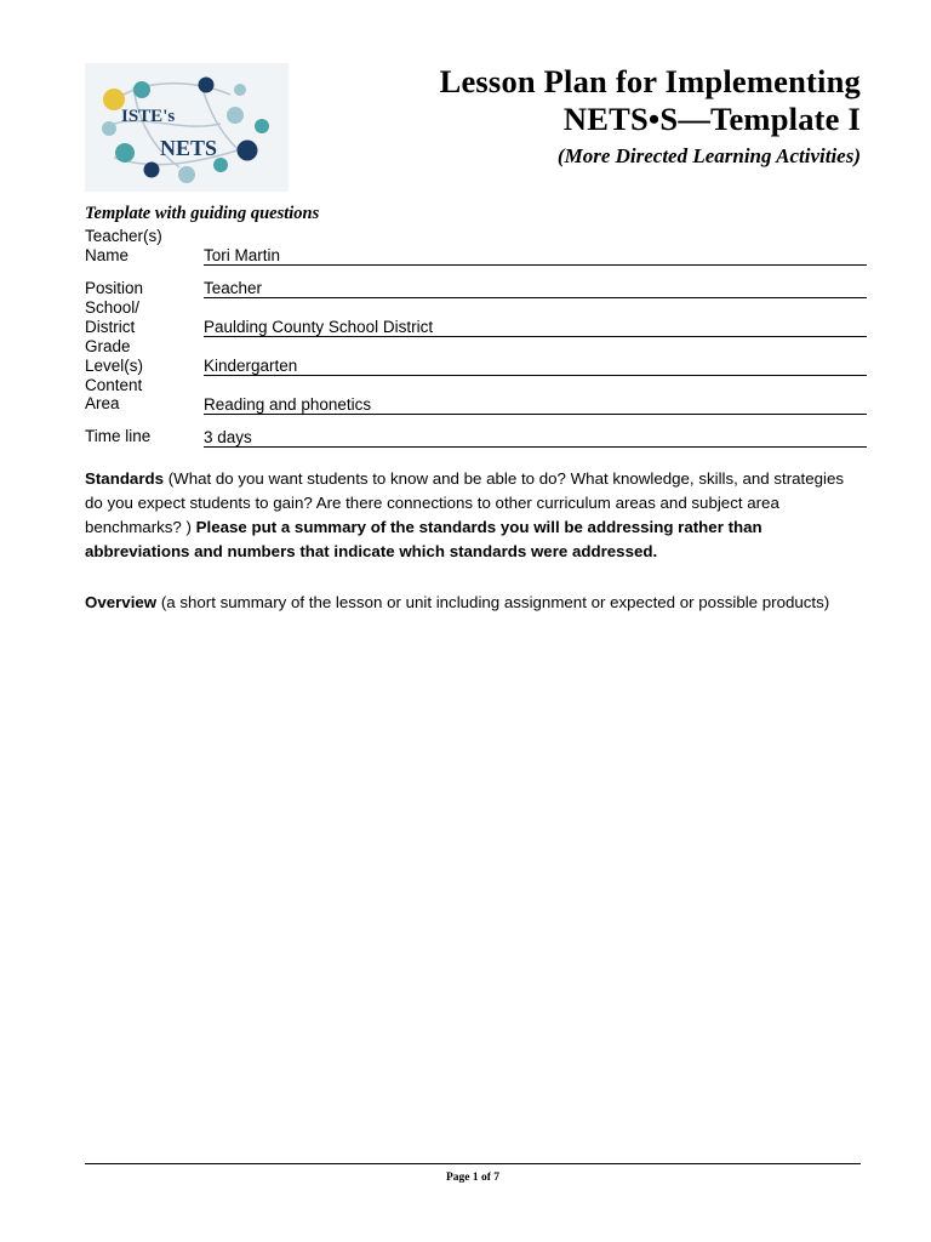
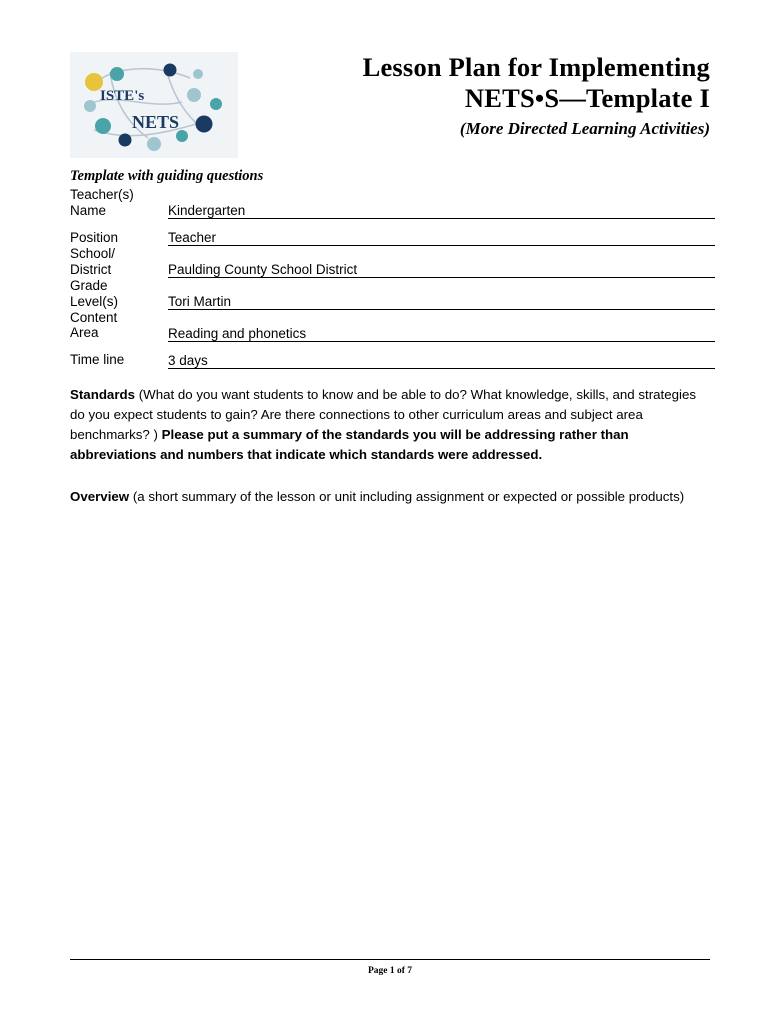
  ISTE's
  NETS
  Lesson Plan for Implementing
  NETS•S—Template I
  (More Directed Learning Activities)
  Template with guiding questions
- Teacher(s)Name	Tori Martin
+ Teacher(s)Name	Kindergarten
  Position	Teacher
  School/District	Paulding County School District
- GradeLevel(s)	Kindergarten
+ GradeLevel(s)	Tori Martin
  ContentArea	Reading and phonetics
  Time line	3 days
  Standards (What do you want students to know and be able to do? What knowledge, skills, and strategies do you expect students to gain? Are there connections to other curriculum areas and subject area benchmarks? ) Please put a summary of the standards you will be addressing rather than abbreviations and numbers that indicate which standards were addressed.
  Overview (a short summary of the lesson or unit including assignment or expected or possible products)
  Page 1 of 7
